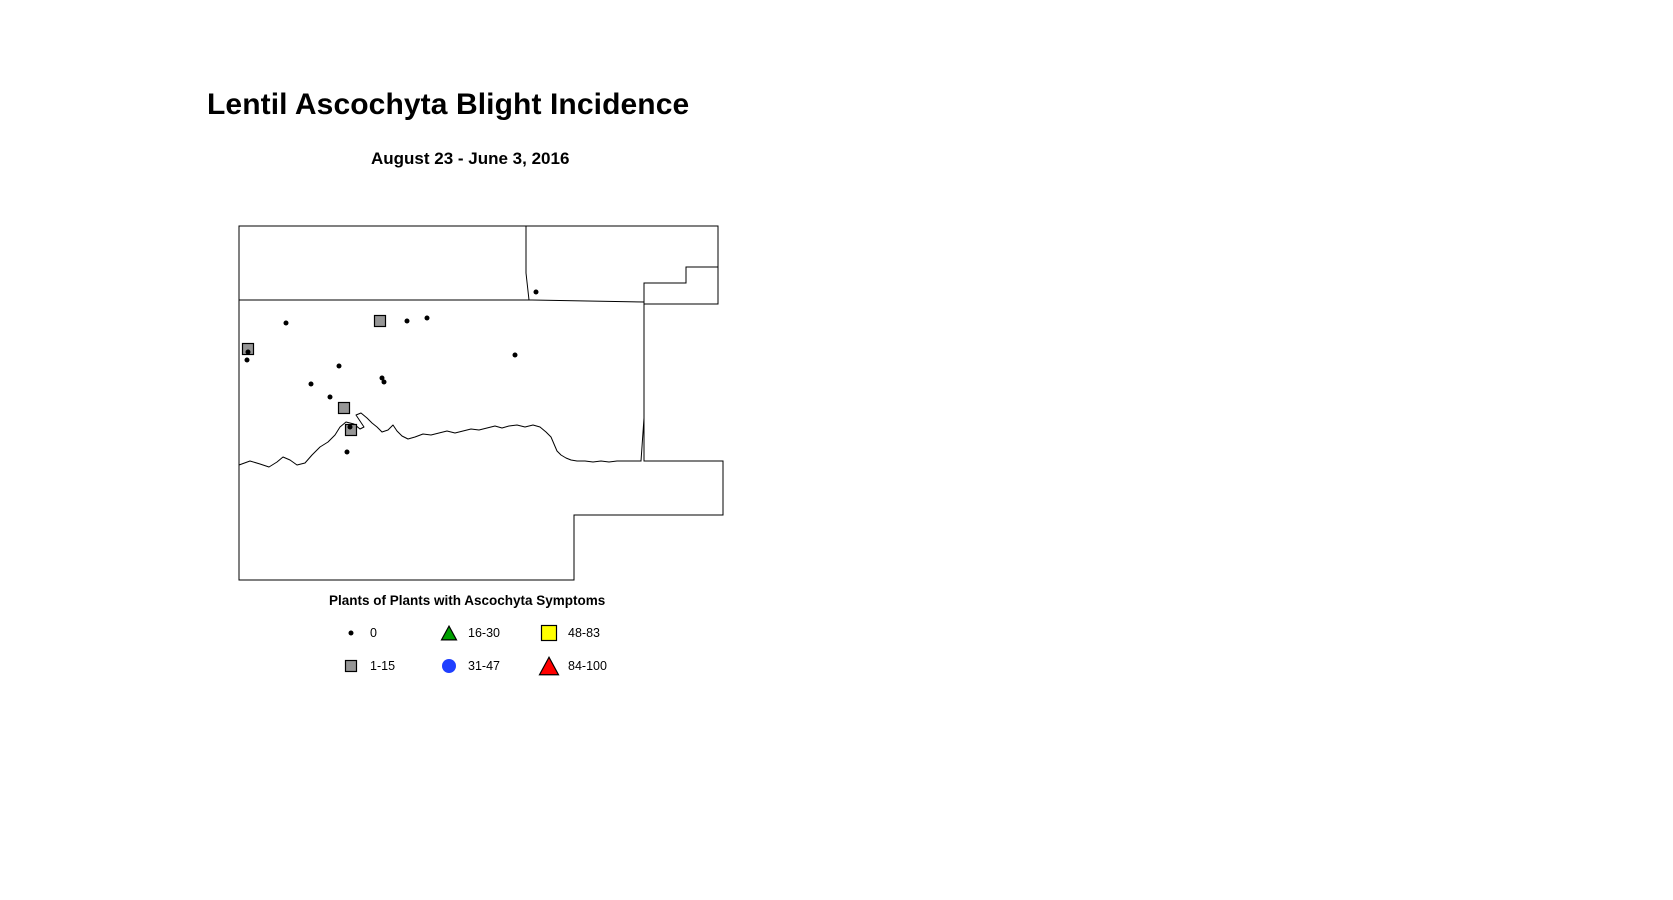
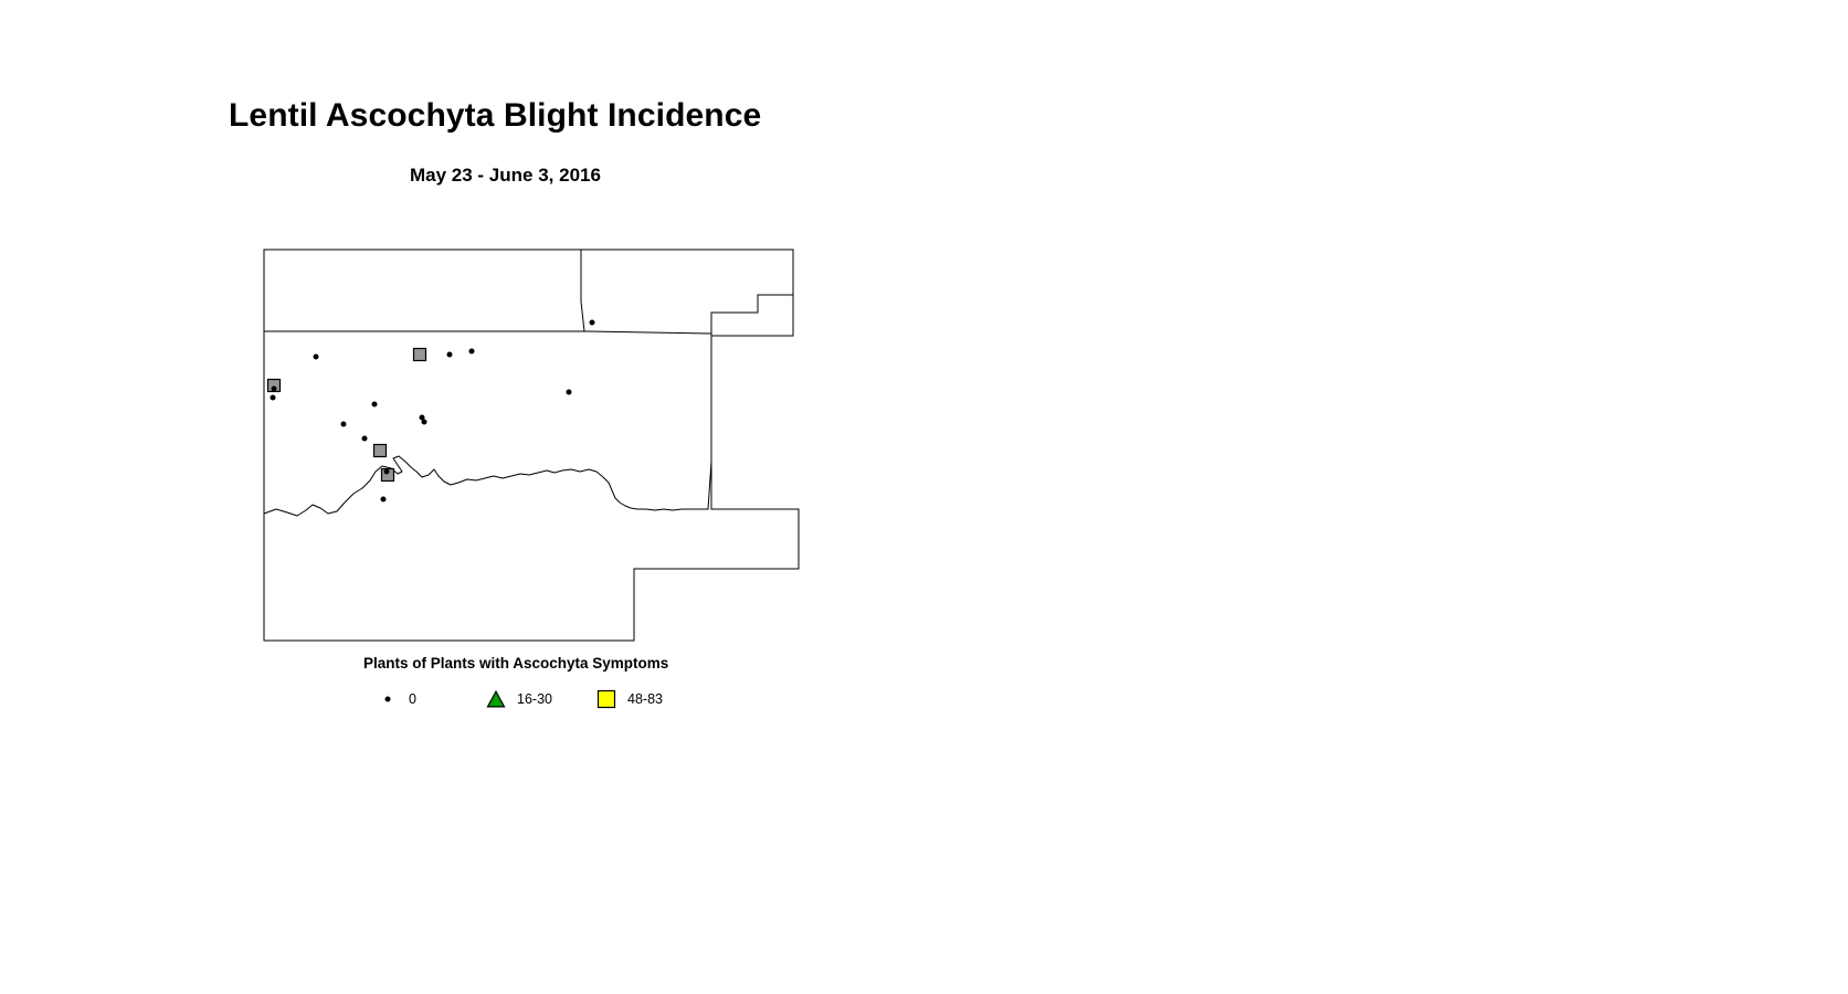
  Lentil Ascochyta Blight Incidence
- August 23 - June 3, 2016
+ May 23 - June 3, 2016
  Plants of Plants with Ascochyta Symptoms
  0
  16-30
  48-83
- 1-15
- 31-47
- 84-100
